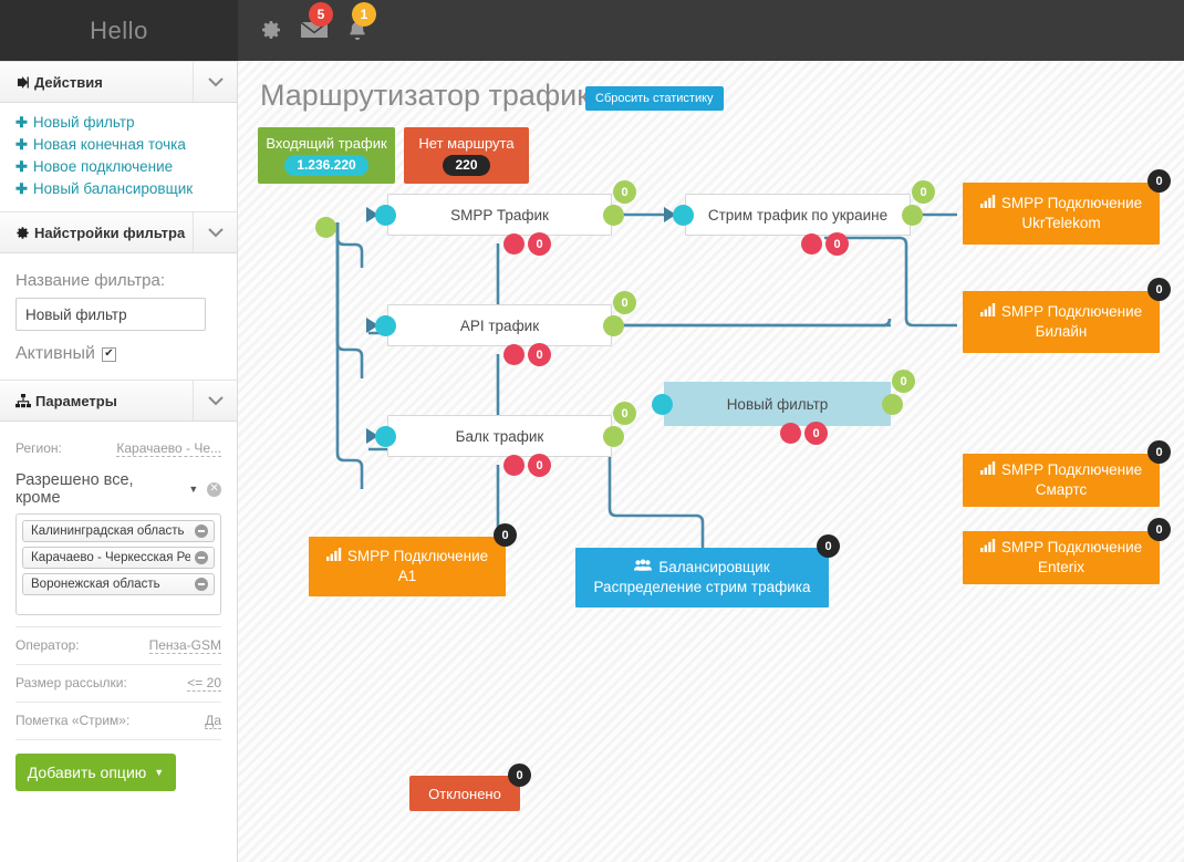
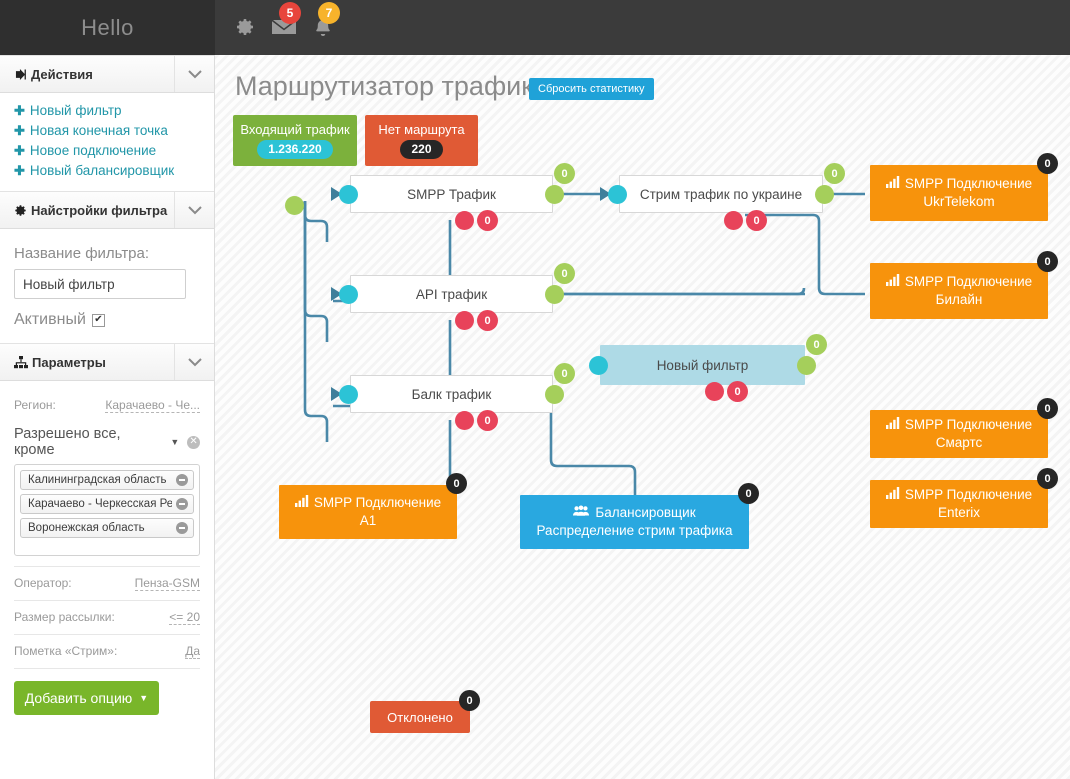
  Hello
  5
- 1
+ 7
  Действия
  ✚
  Новый фильтр
  ✚
  Новая конечная точка
  ✚
  Новое подключение
  ✚
  Новый балансировщик
  Найстройки фильтра
  Название фильтра:
  Новый фильтр
  Активный
  ✔
  Параметры
  Регион:
  Карачаево - Че...
  Разрешено все, кроме
  ▼
  ✕
  Калининградская область
  Карачаево - Черкесская Ре
  Воронежская область
  Оператор:
  Пенза-GSM
  Размер рассылки:
  <= 20
  Пометка «Стрим»:
  Да
  Добавить опцию
  ▼
  Маршрутизатор трафик
  Сбросить статистику
  Входящий трафик
  1.236.220
  Нет маршрута
  220
  SMPP Трафик
  0
  0
  Стрим трафик по украине
  0
  0
  API трафик
  0
  0
  Балк трафик
  0
  0
  Новый фильтр
  0
  0
  SMPP Подключение
  UkrTelekom
  0
  SMPP Подключение
  Билайн
  0
  SMPP Подключение
  Смартс
  0
  SMPP Подключение
  Enterix
  0
  SMPP Подключение
  A1
  0
  Балансировщик
  Распределение стрим трафика
  0
  Отклонено
  0
